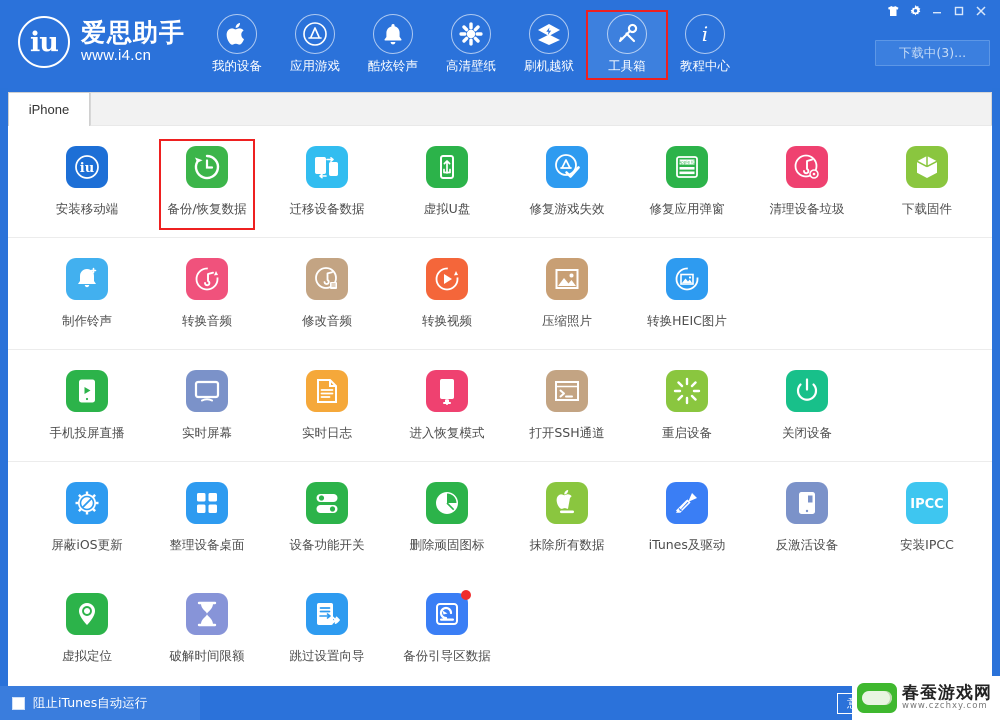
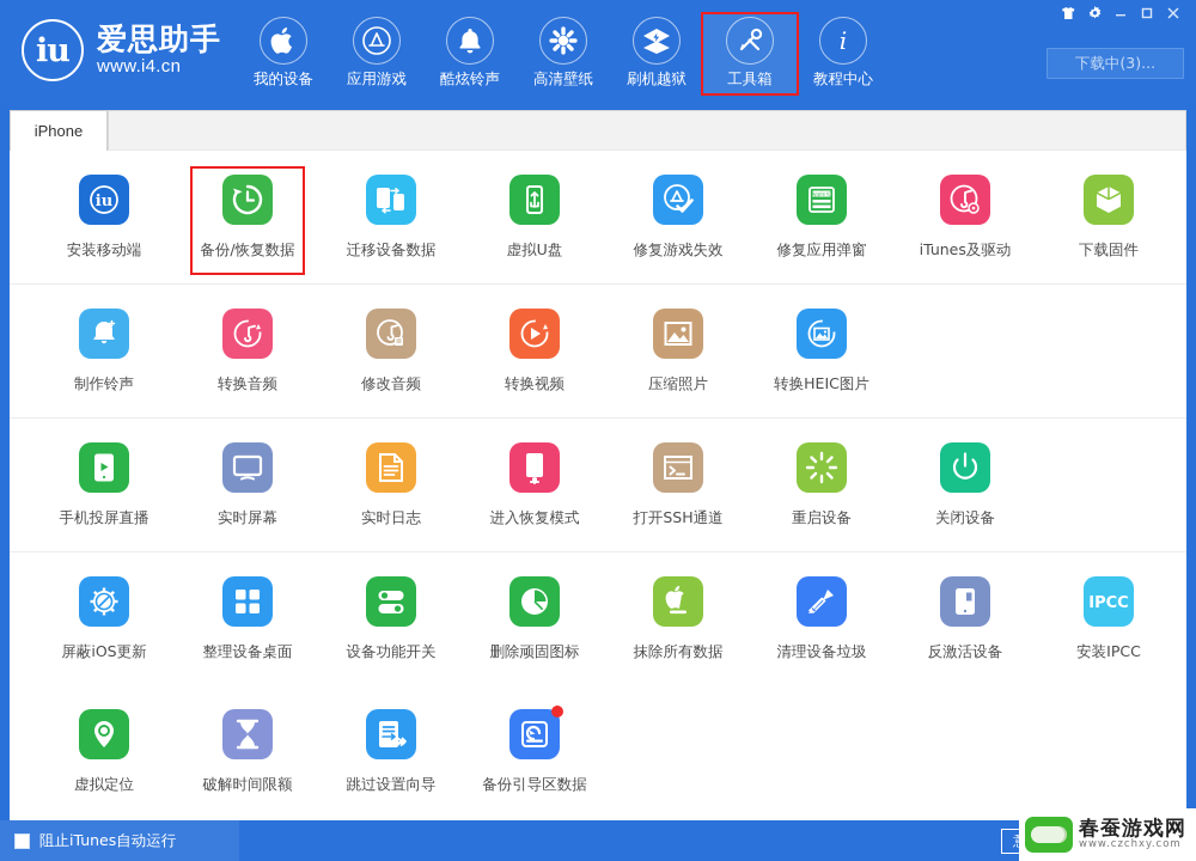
  iu
  爱思助手
  www.i4.cn
  我的设备
  应用游戏
  酷炫铃声
  高清壁纸
  刷机越狱
  工具箱
  i
  教程中心
  下载中(3)...
  iPhone
  iu
  安装移动端
  备份/恢复数据
  迁移设备数据
  虚拟U盘
  修复游戏失效
  修复应用弹窗
- 清理设备垃圾
+ iTunes及驱动
  下载固件
  制作铃声
  转换音频
  修改音频
  转换视频
  压缩照片
  转换HEIC图片
  手机投屏直播
  实时屏幕
  实时日志
  进入恢复模式
  打开SSH通道
  重启设备
  关闭设备
  屏蔽iOS更新
  整理设备桌面
  设备功能开关
  删除顽固图标
  抹除所有数据
- iTunes及驱动
+ 清理设备垃圾
  反激活设备
  IPCC
  安装IPCC
  虚拟定位
  破解时间限额
  跳过设置向导
  备份引导区数据
  阻止iTunes自动运行
  春蚕游戏网
  www.czchxy.com
